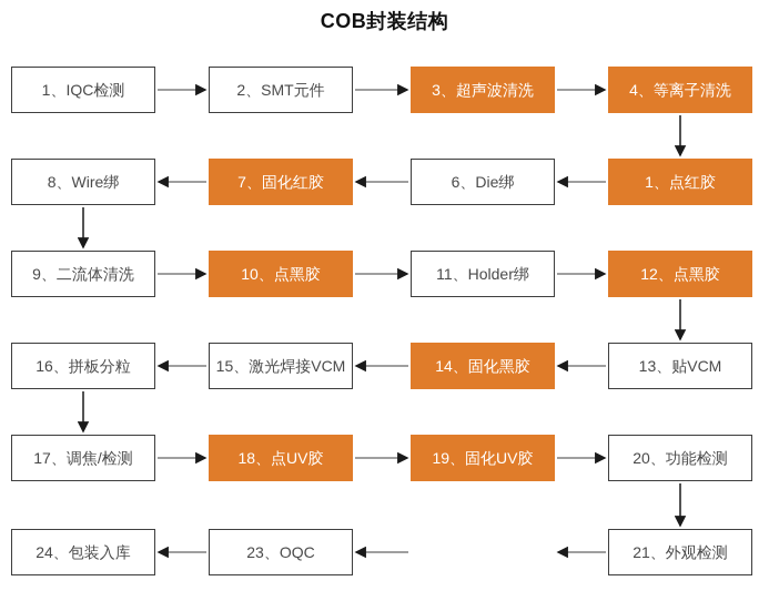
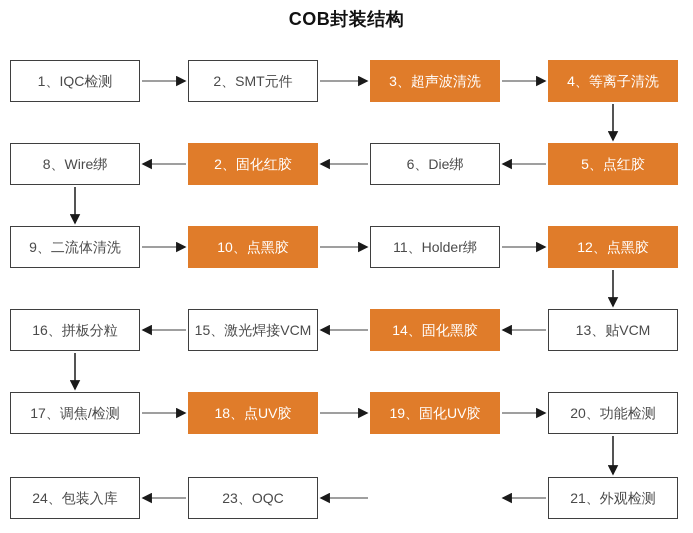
  COB封装结构
  1、IQC检测
  2、SMT元件
  3、超声波清洗
  4、等离子清洗
- 1、点红胶
+ 5、点红胶
  6、Die绑
- 7、固化红胶
+ 2、固化红胶
  8、Wire绑
  9、二流体清洗
  10、点黑胶
  11、Holder绑
  12、点黑胶
  13、贴VCM
  14、固化黑胶
  15、激光焊接VCM
  16、拼板分粒
  17、调焦/检测
  18、点UV胶
  19、固化UV胶
  20、功能检测
  21、外观检测
  23、OQC
  24、包装入库
